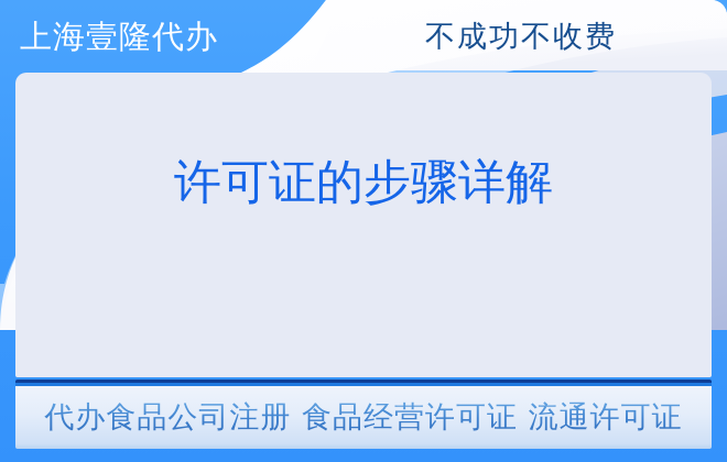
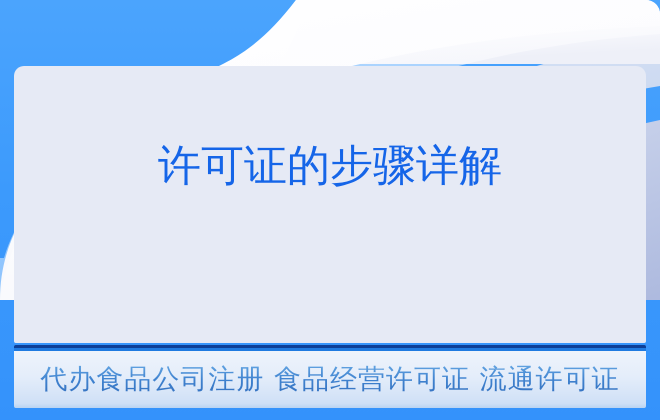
- 上海壹隆代办
- 不成功不收费
  许可证的步骤详解
  代办食品公司注册 食品经营许可证 流通许可证
